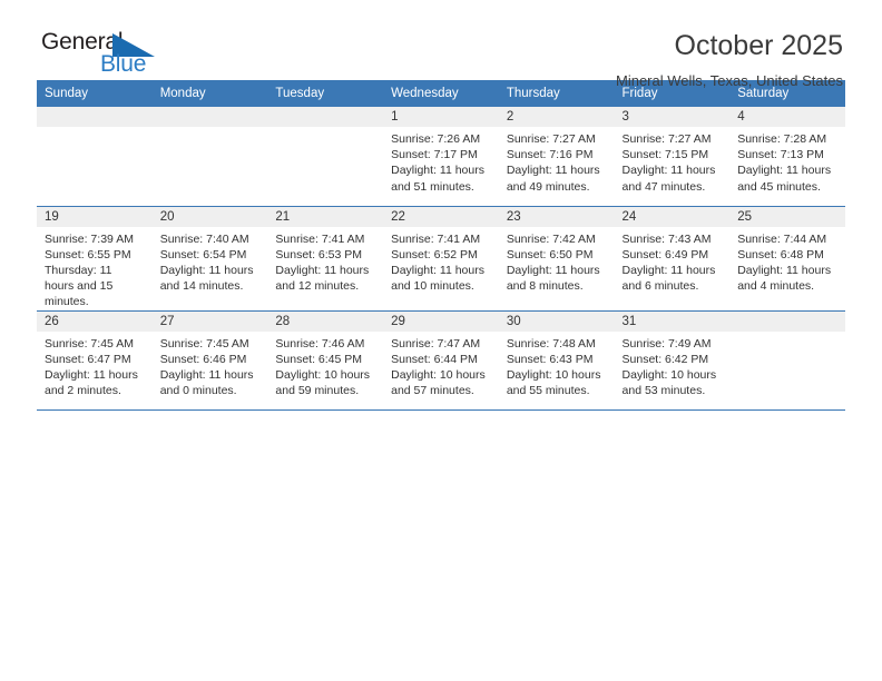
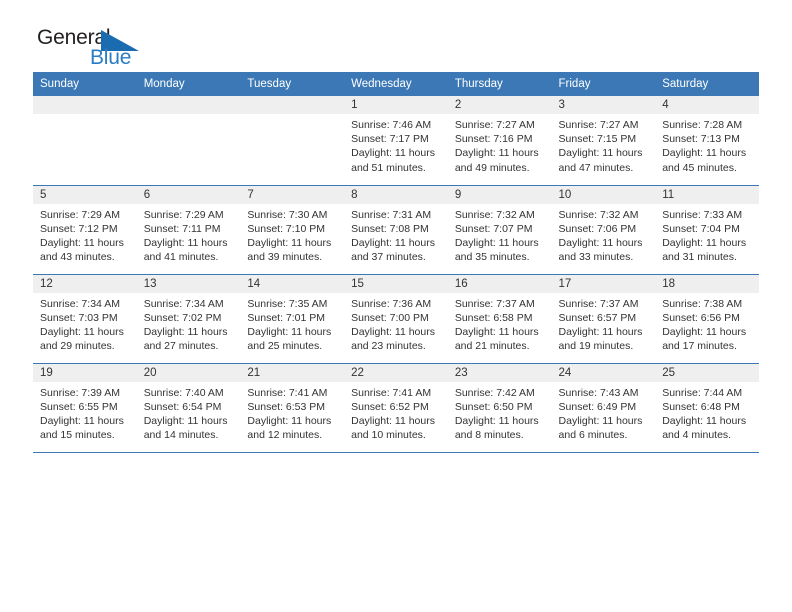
  Genera
  Blue
- October 2025
- Mineral Wells, Texas, United States
  Sunday	Monday	Tuesday	Wednesday	Thursday	Friday	Saturday
- 			1Sunrise: 7:26 AMSunset: 7:17 PMDaylight: 11 hours and 51 minutes.	2Sunrise: 7:27 AMSunset: 7:16 PMDaylight: 11 hours and 49 minutes.	3Sunrise: 7:27 AMSunset: 7:15 PMDaylight: 11 hours and 47 minutes.	4Sunrise: 7:28 AMSunset: 7:13 PMDaylight: 11 hours and 45 minutes.
+ 			1Sunrise: 7:46 AMSunset: 7:17 PMDaylight: 11 hours and 51 minutes.	2Sunrise: 7:27 AMSunset: 7:16 PMDaylight: 11 hours and 49 minutes.	3Sunrise: 7:27 AMSunset: 7:15 PMDaylight: 11 hours and 47 minutes.	4Sunrise: 7:28 AMSunset: 7:13 PMDaylight: 11 hours and 45 minutes.
+ 5Sunrise: 7:29 AMSunset: 7:12 PMDaylight: 11 hours and 43 minutes.	6Sunrise: 7:29 AMSunset: 7:11 PMDaylight: 11 hours and 41 minutes.	7Sunrise: 7:30 AMSunset: 7:10 PMDaylight: 11 hours and 39 minutes.	8Sunrise: 7:31 AMSunset: 7:08 PMDaylight: 11 hours and 37 minutes.	9Sunrise: 7:32 AMSunset: 7:07 PMDaylight: 11 hours and 35 minutes.	10Sunrise: 7:32 AMSunset: 7:06 PMDaylight: 11 hours and 33 minutes.	11Sunrise: 7:33 AMSunset: 7:04 PMDaylight: 11 hours and 31 minutes.
+ 12Sunrise: 7:34 AMSunset: 7:03 PMDaylight: 11 hours and 29 minutes.	13Sunrise: 7:34 AMSunset: 7:02 PMDaylight: 11 hours and 27 minutes.	14Sunrise: 7:35 AMSunset: 7:01 PMDaylight: 11 hours and 25 minutes.	15Sunrise: 7:36 AMSunset: 7:00 PMDaylight: 11 hours and 23 minutes.	16Sunrise: 7:37 AMSunset: 6:58 PMDaylight: 11 hours and 21 minutes.	17Sunrise: 7:37 AMSunset: 6:57 PMDaylight: 11 hours and 19 minutes.	18Sunrise: 7:38 AMSunset: 6:56 PMDaylight: 11 hours and 17 minutes.
- 19Sunrise: 7:39 AMSunset: 6:55 PMThursday: 11 hours and 15 minutes.	20Sunrise: 7:40 AMSunset: 6:54 PMDaylight: 11 hours and 14 minutes.	21Sunrise: 7:41 AMSunset: 6:53 PMDaylight: 11 hours and 12 minutes.	22Sunrise: 7:41 AMSunset: 6:52 PMDaylight: 11 hours and 10 minutes.	23Sunrise: 7:42 AMSunset: 6:50 PMDaylight: 11 hours and 8 minutes.	24Sunrise: 7:43 AMSunset: 6:49 PMDaylight: 11 hours and 6 minutes.	25Sunrise: 7:44 AMSunset: 6:48 PMDaylight: 11 hours and 4 minutes.
+ 19Sunrise: 7:39 AMSunset: 6:55 PMDaylight: 11 hours and 15 minutes.	20Sunrise: 7:40 AMSunset: 6:54 PMDaylight: 11 hours and 14 minutes.	21Sunrise: 7:41 AMSunset: 6:53 PMDaylight: 11 hours and 12 minutes.	22Sunrise: 7:41 AMSunset: 6:52 PMDaylight: 11 hours and 10 minutes.	23Sunrise: 7:42 AMSunset: 6:50 PMDaylight: 11 hours and 8 minutes.	24Sunrise: 7:43 AMSunset: 6:49 PMDaylight: 11 hours and 6 minutes.	25Sunrise: 7:44 AMSunset: 6:48 PMDaylight: 11 hours and 4 minutes.
- 26Sunrise: 7:45 AMSunset: 6:47 PMDaylight: 11 hours and 2 minutes.	27Sunrise: 7:45 AMSunset: 6:46 PMDaylight: 11 hours and 0 minutes.	28Sunrise: 7:46 AMSunset: 6:45 PMDaylight: 10 hours and 59 minutes.	29Sunrise: 7:47 AMSunset: 6:44 PMDaylight: 10 hours and 57 minutes.	30Sunrise: 7:48 AMSunset: 6:43 PMDaylight: 10 hours and 55 minutes.	31Sunrise: 7:49 AMSunset: 6:42 PMDaylight: 10 hours and 53 minutes.
